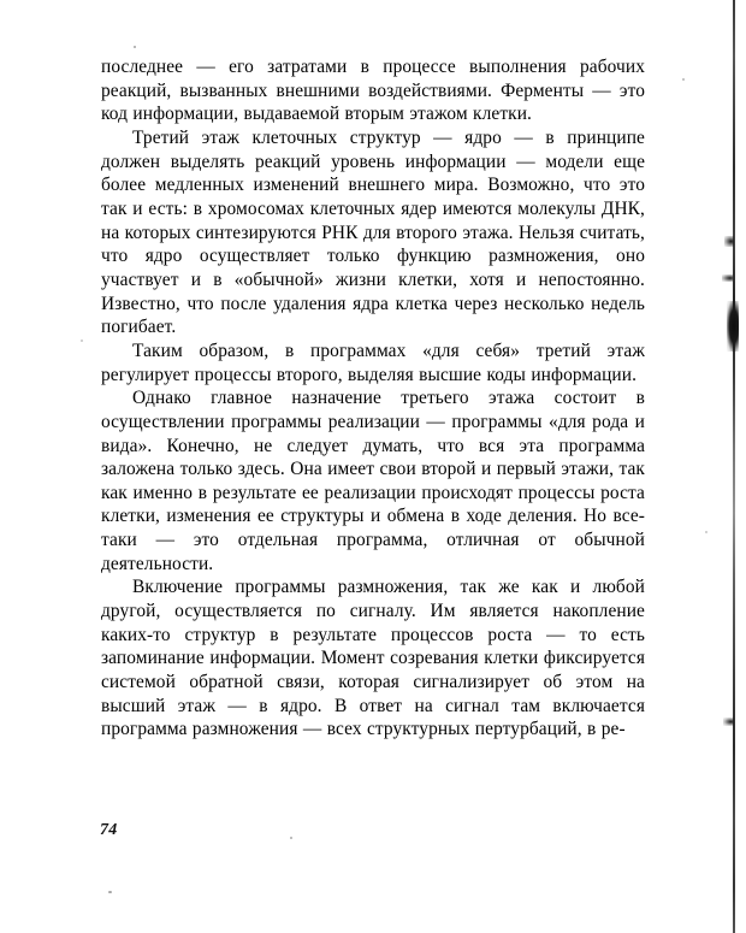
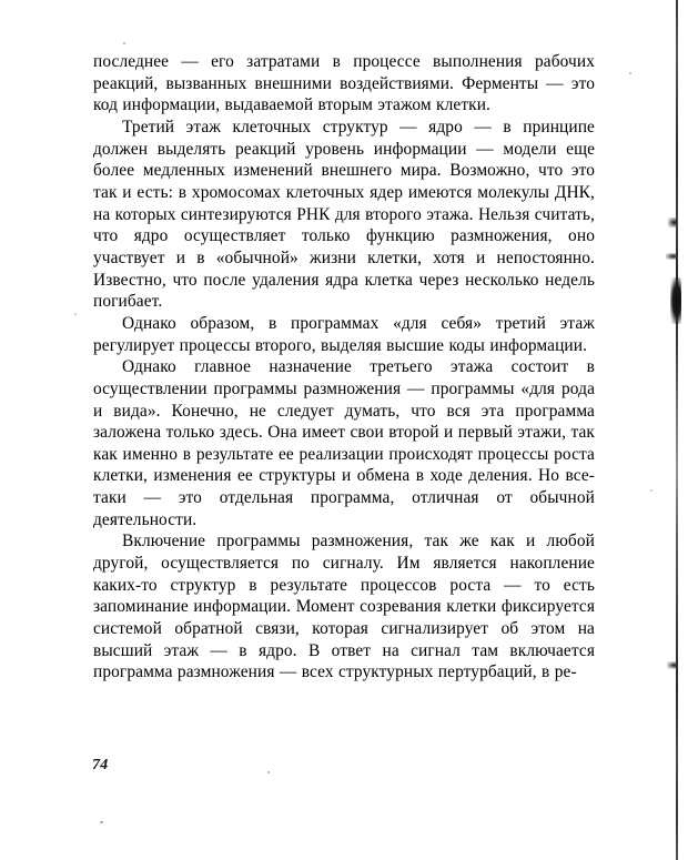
  последнее — его затратами в процессе выполнения рабочих реакций, вызванных внешними воздействиями. Ферменты — это код информации, выдаваемой вторым этажом клетки.
  Третий этаж клеточных структур — ядро — в принципе должен выделять реакций уровень информации — модели еще более медленных изменений внешнего мира. Возможно, что это так и есть: в хромосомах клеточных ядер имеются молекулы ДНК, на которых синтезируются РНК для второго этажа. Нельзя считать, что ядро осуществляет только функцию размножения, оно участвует и в «обычной» жизни клетки, хотя и непостоянно. Известно, что после удаления ядра клетка через несколько недель погибает.
- Таким образом, в программах «для себя» третий этаж регулирует процессы второго, выделяя высшие коды информации.
+ Однако образом, в программах «для себя» третий этаж регулирует процессы второго, выделяя высшие коды информации.
- Однако главное назначение третьего этажа состоит в осуществлении программы реализации — программы «для рода и вида». Конечно, не следует думать, что вся эта программа заложена только здесь. Она имеет свои второй и первый этажи, так как именно в результате ее реализации происходят процессы роста клетки, изменения ее структуры и обмена в ходе деления. Но все-таки — это отдельная программа, отличная от обычной деятельности.
+ Однако главное назначение третьего этажа состоит в осуществлении программы размножения — программы «для рода и вида». Конечно, не следует думать, что вся эта программа заложена только здесь. Она имеет свои второй и первый этажи, так как именно в результате ее реализации происходят процессы роста клетки, изменения ее структуры и обмена в ходе деления. Но все-таки — это отдельная программа, отличная от обычной деятельности.
  Включение программы размножения, так же как и любой другой, осуществляется по сигналу. Им является накопление каких-то структур в результате процессов роста — то есть запоминание информации. Момент созревания клетки фиксируется системой обратной связи, которая сигнализирует об этом на высший этаж — в ядро. В ответ на сигнал там включается программа размножения — всех структурных пертурбаций, в ре-
  74
